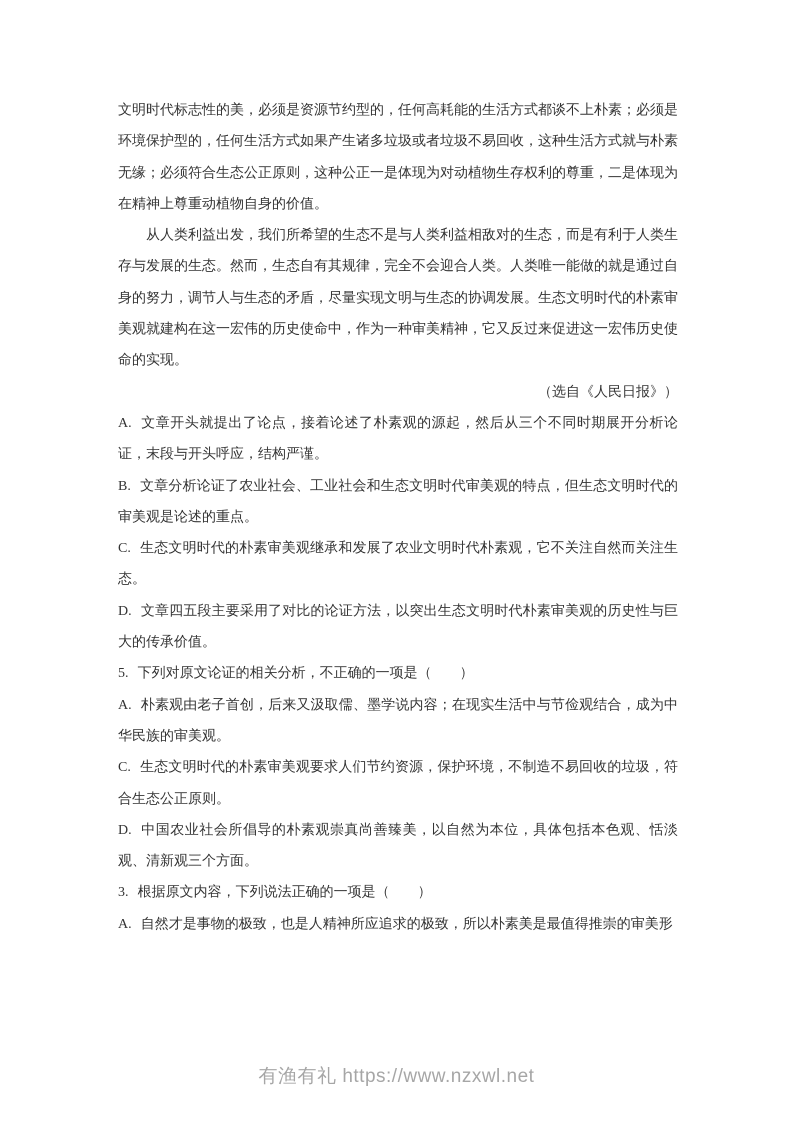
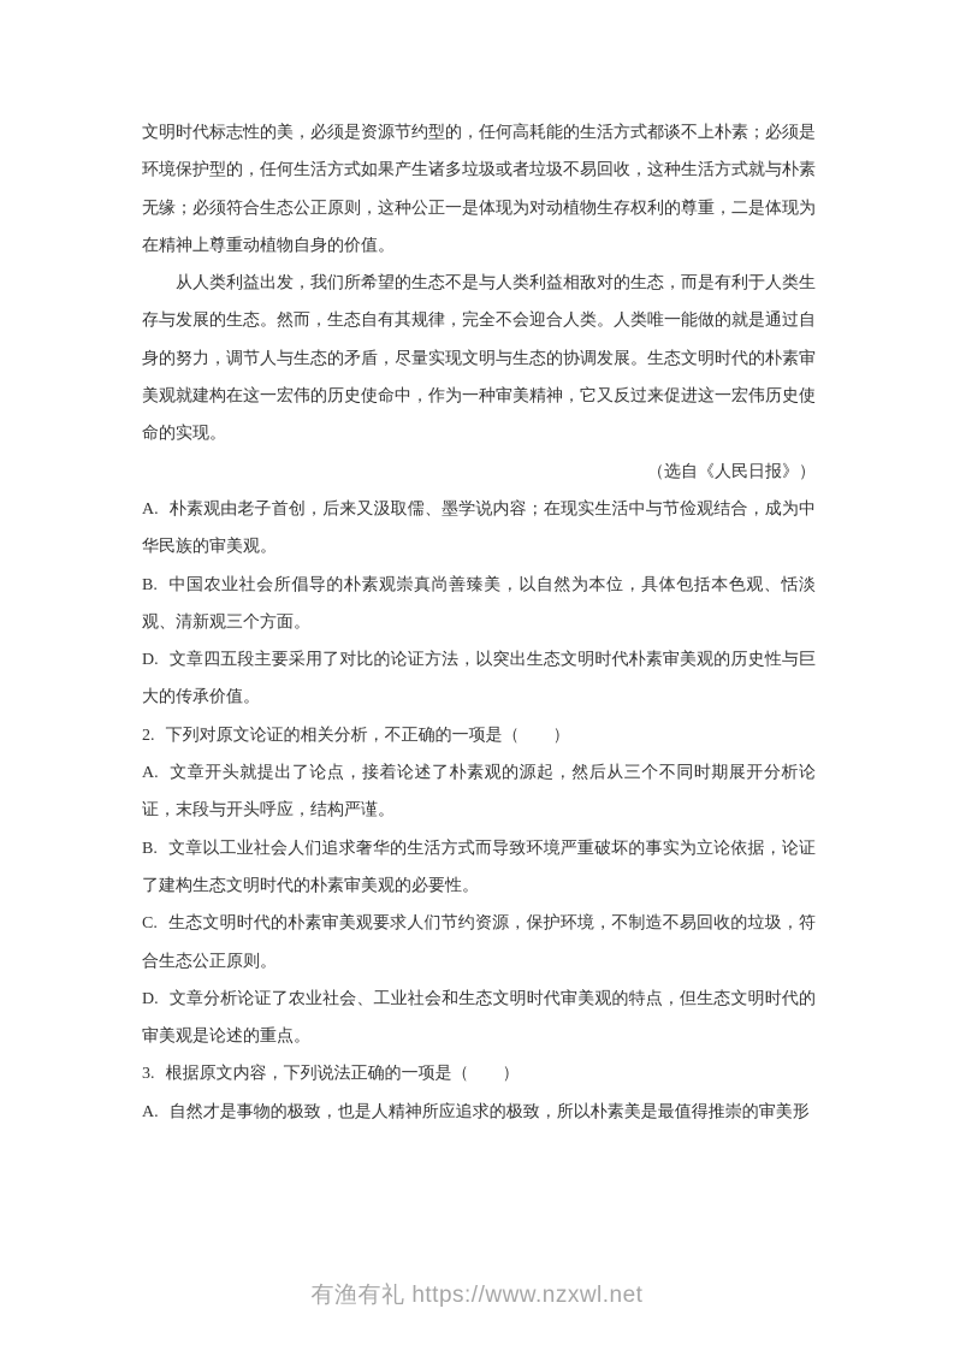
  文明时代标志性的美，必须是资源节约型的，任何高耗能的生活方式都谈不上朴素；必须是环境保护型的，任何生活方式如果产生诸多垃圾或者垃圾不易回收，这种生活方式就与朴素无缘；必须符合生态公正原则，这种公正一是体现为对动植物生存权利的尊重，二是体现为在精神上尊重动植物自身的价值。
  从人类利益出发，我们所希望的生态不是与人类利益相敌对的生态，而是有利于人类生存与发展的生态。然而，生态自有其规律，完全不会迎合人类。人类唯一能做的就是通过自身的努力，调节人与生态的矛盾，尽量实现文明与生态的协调发展。生态文明时代的朴素审美观就建构在这一宏伟的历史使命中，作为一种审美精神，它又反过来促进这一宏伟历史使命的实现。
  （选自《人民日报》）
- A. 文章开头就提出了论点，接着论述了朴素观的源起，然后从三个不同时期展开分析论证，末段与开头呼应，结构严谨。
+ A. 朴素观由老子首创，后来又汲取儒、墨学说内容；在现实生活中与节俭观结合，成为中华民族的审美观。
- B. 文章分析论证了农业社会、工业社会和生态文明时代审美观的特点，但生态文明时代的审美观是论述的重点。
+ B. 中国农业社会所倡导的朴素观崇真尚善臻美，以自然为本位，具体包括本色观、恬淡观、清新观三个方面。
- C. 生态文明时代的朴素审美观继承和发展了农业文明时代朴素观，它不关注自然而关注生态。
  D. 文章四五段主要采用了对比的论证方法，以突出生态文明时代朴素审美观的历史性与巨大的传承价值。
- 5. 下列对原文论证的相关分析，不正确的一项是（ ）
+ 2. 下列对原文论证的相关分析，不正确的一项是（ ）
- A. 朴素观由老子首创，后来又汲取儒、墨学说内容；在现实生活中与节俭观结合，成为中华民族的审美观。
+ A. 文章开头就提出了论点，接着论述了朴素观的源起，然后从三个不同时期展开分析论证，末段与开头呼应，结构严谨。
+ B. 文章以工业社会人们追求奢华的生活方式而导致环境严重破坏的事实为立论依据，论证了建构生态文明时代的朴素审美观的必要性。
  C. 生态文明时代的朴素审美观要求人们节约资源，保护环境，不制造不易回收的垃圾，符合生态公正原则。
- D. 中国农业社会所倡导的朴素观崇真尚善臻美，以自然为本位，具体包括本色观、恬淡观、清新观三个方面。
+ D. 文章分析论证了农业社会、工业社会和生态文明时代审美观的特点，但生态文明时代的审美观是论述的重点。
  3. 根据原文内容，下列说法正确的一项是（ ）
  A. 自然才是事物的极致，也是人精神所应追求的极致，所以朴素美是最值得推崇的审美形
  有渔有礼 https://www.nzxwl.net
